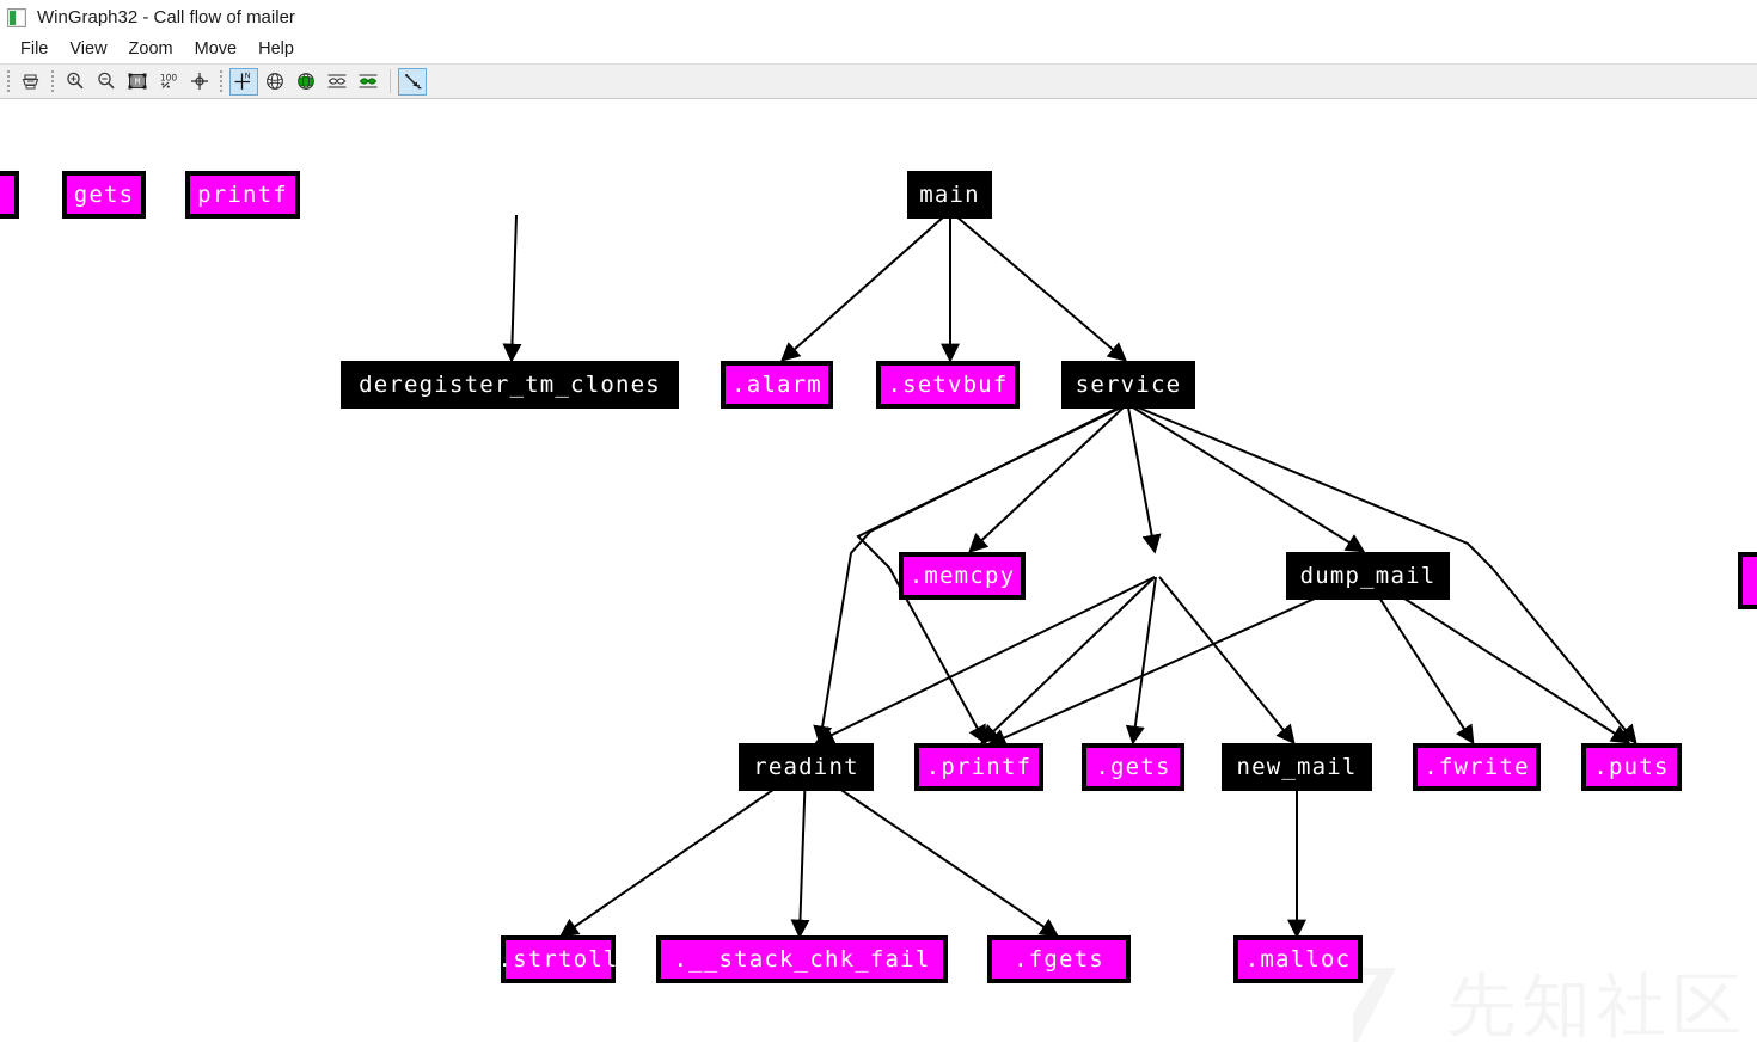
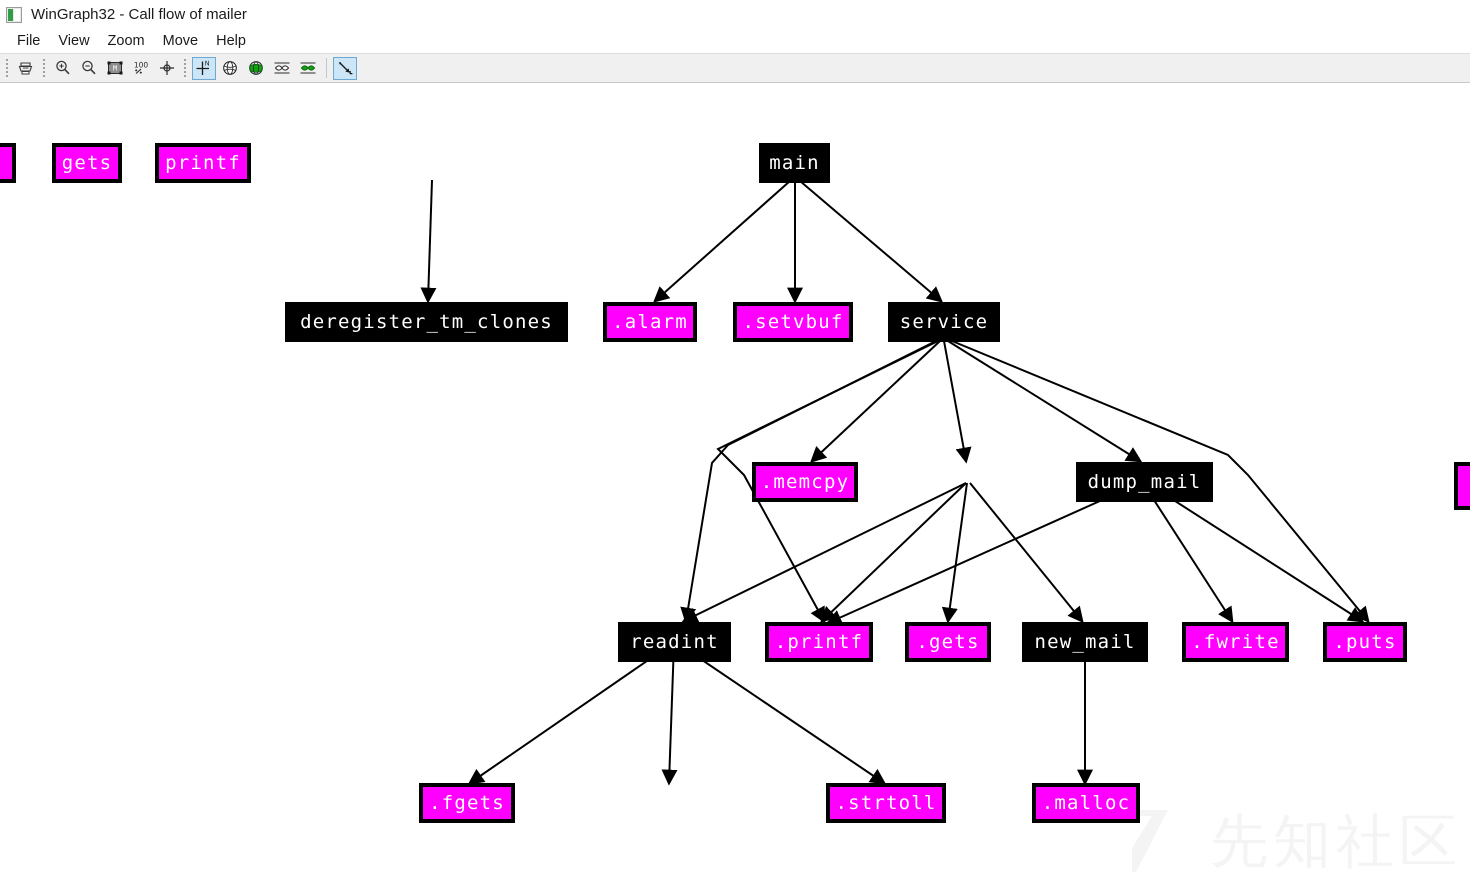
  WinGraph32 - Call flow of mailer
  File
  View
  Zoom
  Move
  Help
  M
  100
  gets
  printf
  main
  deregister_tm_clones
  .alarm
  .setvbuf
  service
  .memcpy
  dump_mail
  readint
  .printf
  .gets
  new_mail
  .fwrite
  .puts
- .strtoll
+ .fgets
- .__stack_chk_fail
- .fgets
+ .strtoll
  .malloc
